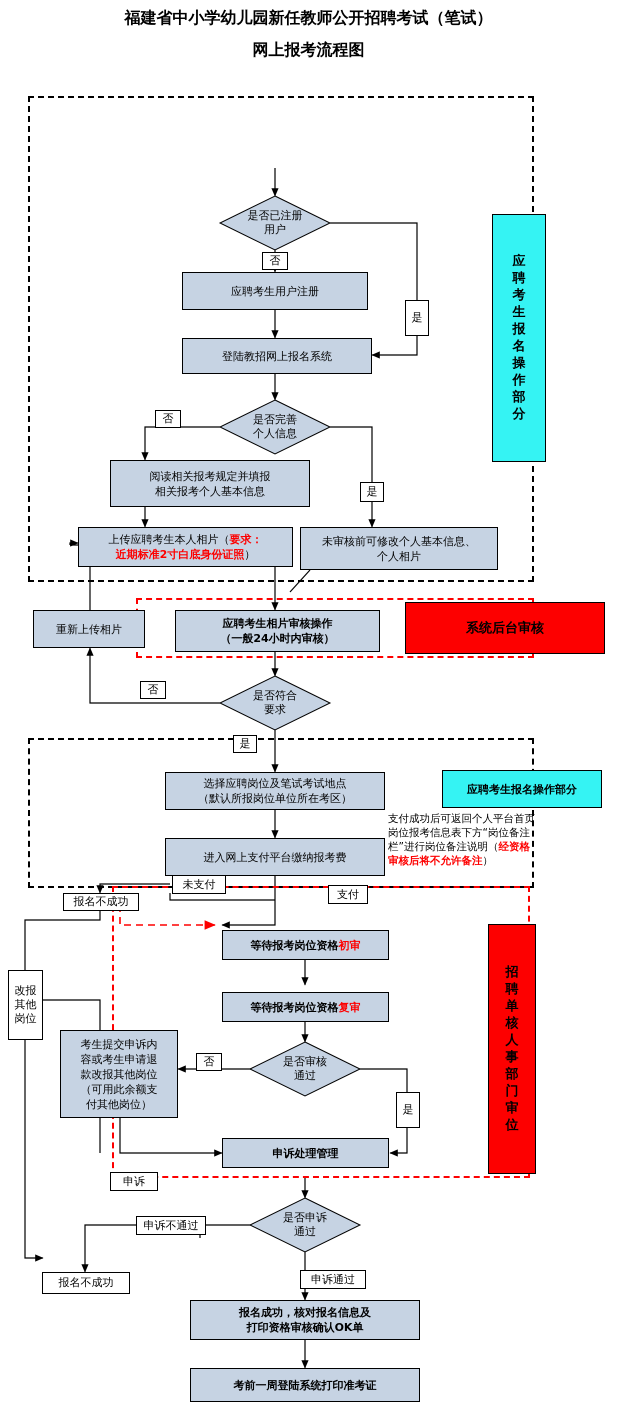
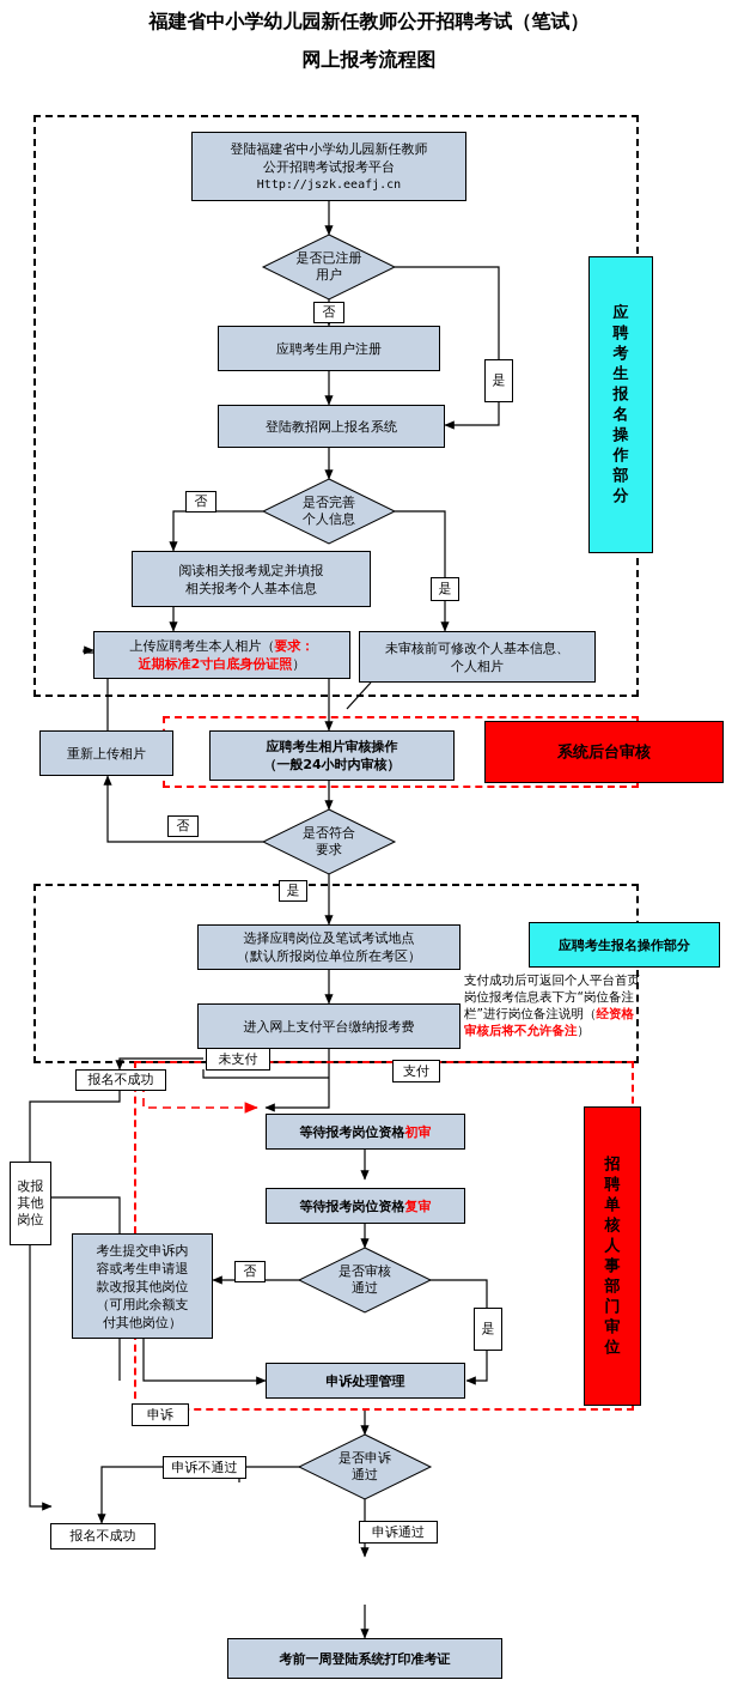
  福建省中小学幼儿园新任教师公开招聘考试（笔试）
  网上报考流程图
+ 登陆福建省中小学幼儿园新任教师
+ 公开招聘考试报考平台
+ Http://jszk.eeafj.cn
  是否已注册
  用户
  应聘考生用户注册
  登陆教招网上报名系统
  是否完善
  个人信息
  阅读相关报考规定并填报
  相关报考个人基本信息
  上传应聘考生本人相片（要求：
  近期标准2寸白底身份证照）
  未审核前可修改个人基本信息、
  个人相片
  重新上传相片
  应聘考生相片审核操作
  （一般24小时内审核）
  是否符合
  要求
  选择应聘岗位及笔试考试地点
  （默认所报岗位单位所在考区）
  进入网上支付平台缴纳报考费
  报名不成功
  等待报考岗位资格初审
  等待报考岗位资格复审
  是否审核
  通过
  考生提交申诉内
  容或考生申请退
  款改报其他岗位
  （可用此余额支
  付其他岗位）
  申诉处理管理
  是否申诉
  通过
  报名不成功
- 报名成功，核对报名信息及
- 打印资格审核确认OK单
  考前一周登陆系统打印准考证
  改报
  其他
  岗位
  应
  聘
  考
  生
  报
  名
  操
  作
  部
  分
  系统后台审核
  应聘考生报名操作部分
  招
  聘
  单
  核
  人
  事
  部
  门
  审
  位
  支付成功后可返回个人平台首页
  岗位报考信息表下方“岗位备注
  栏”进行岗位备注说明（经资格
  审核后将不允许备注）
  否
  是
  否
  是
  否
  是
  未支付
  支付
  否
  是
  申诉
  申诉不通过
  申诉通过
